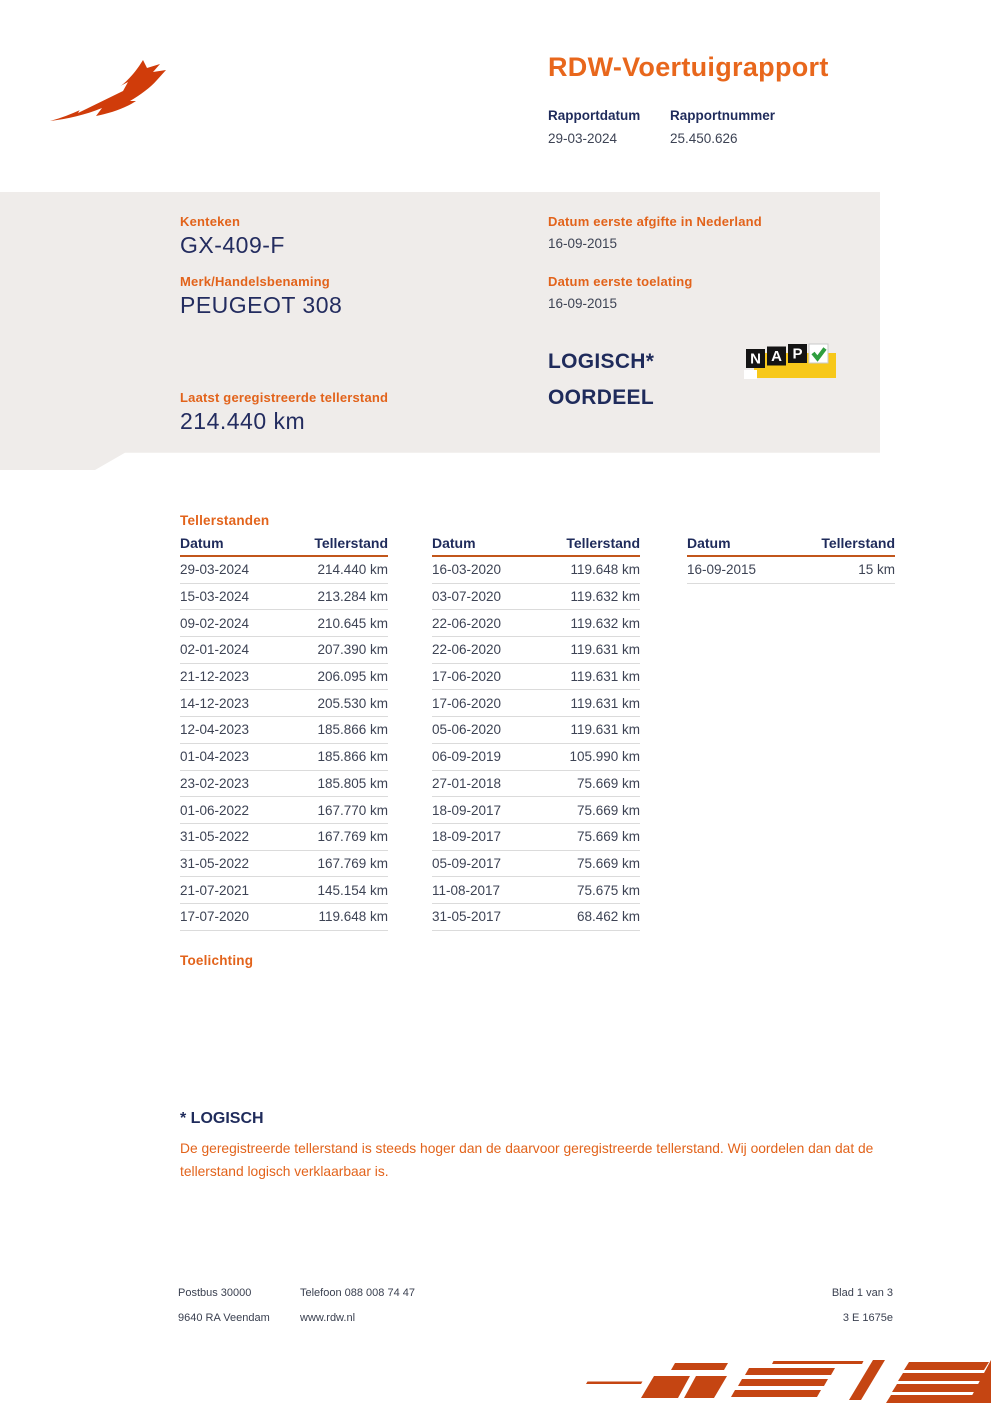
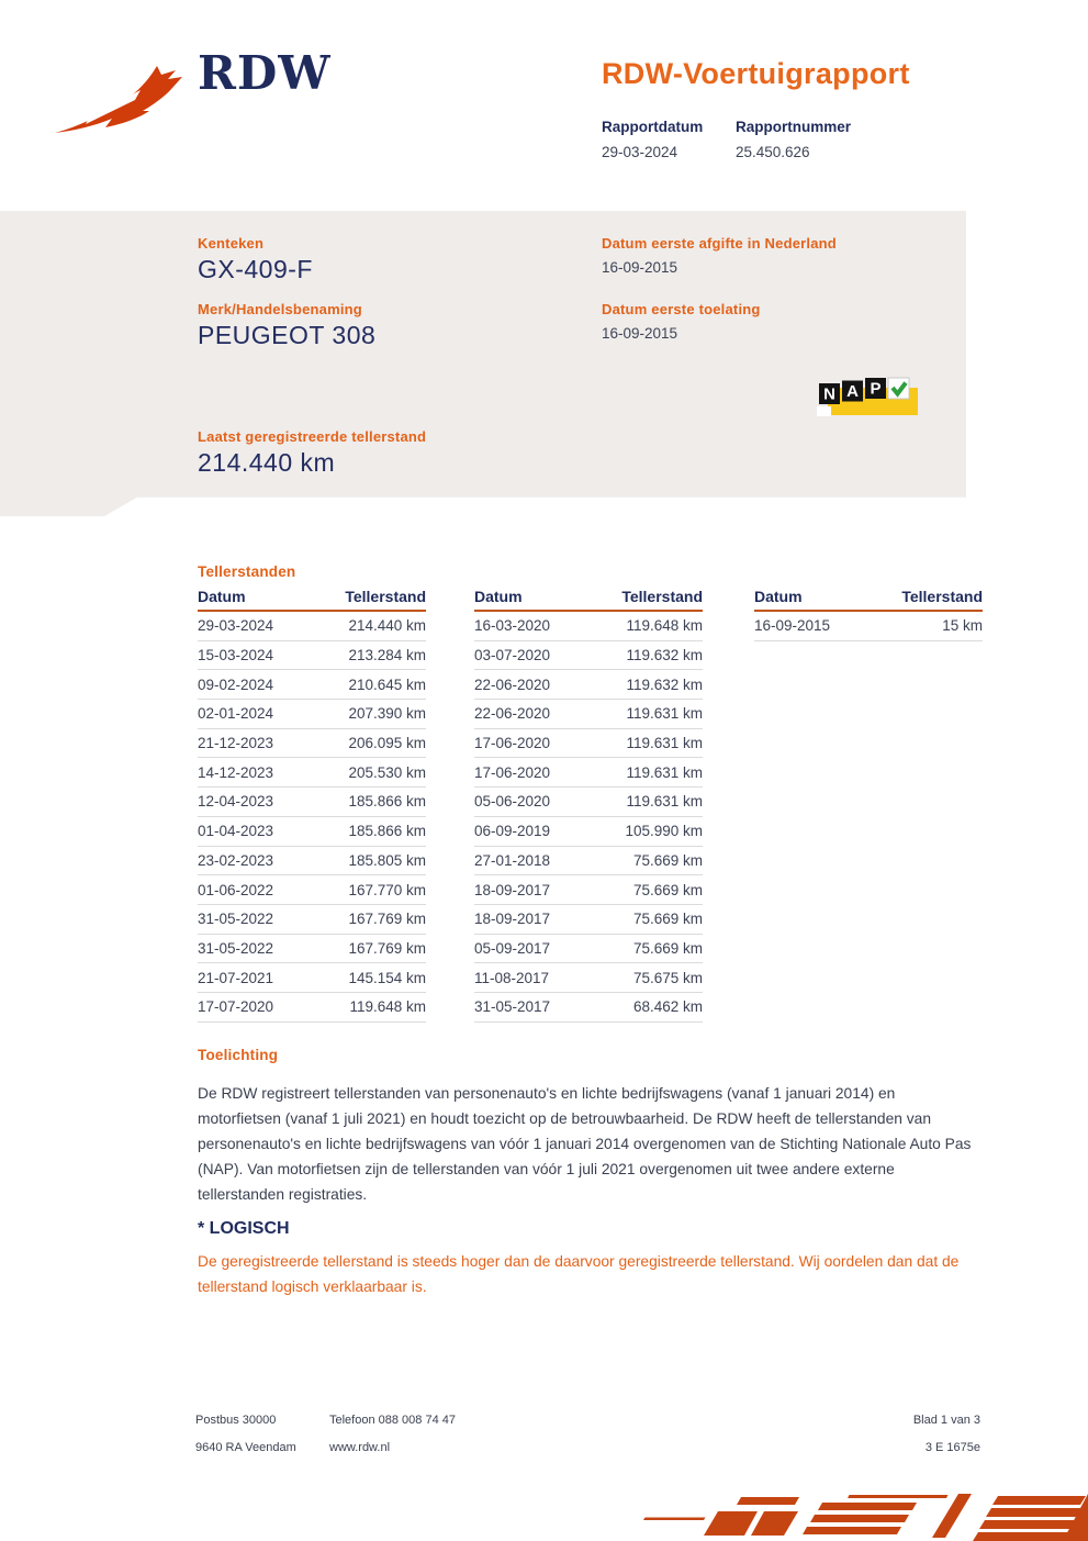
+ RDW
  RDW-Voertuigrapport
  Rapportdatum
  29-03-2024
  Rapportnummer
  25.450.626
  Kenteken
  GX-409-F
  Merk/Handelsbenaming
  PEUGEOT 308
  Laatst geregistreerde tellerstand
  214.440 km
  Datum eerste afgifte in Nederland
  16-09-2015
  Datum eerste toelating
  16-09-2015
- LOGISCH*
- OORDEEL
  N
  A
  P
  Tellerstanden
  Datum
  Tellerstand
  29-03-2024
  214.440 km
  15-03-2024
  213.284 km
  09-02-2024
  210.645 km
  02-01-2024
  207.390 km
  21-12-2023
  206.095 km
  14-12-2023
  205.530 km
  12-04-2023
  185.866 km
  01-04-2023
  185.866 km
  23-02-2023
  185.805 km
  01-06-2022
  167.770 km
  31-05-2022
  167.769 km
  31-05-2022
  167.769 km
  21-07-2021
  145.154 km
  17-07-2020
  119.648 km
  Datum
  Tellerstand
  16-03-2020
  119.648 km
  03-07-2020
  119.632 km
  22-06-2020
  119.632 km
  22-06-2020
  119.631 km
  17-06-2020
  119.631 km
  17-06-2020
  119.631 km
  05-06-2020
  119.631 km
  06-09-2019
  105.990 km
  27-01-2018
  75.669 km
  18-09-2017
  75.669 km
  18-09-2017
  75.669 km
  05-09-2017
  75.669 km
  11-08-2017
  75.675 km
  31-05-2017
  68.462 km
  Datum
  Tellerstand
  16-09-2015
  15 km
  Toelichting
+ De RDW registreert tellerstanden van personenauto's en lichte bedrijfswagens (vanaf 1 januari 2014) en motorfietsen (vanaf 1 juli 2021) en houdt toezicht op de betrouwbaarheid. De RDW heeft de tellerstanden van personenauto's en lichte bedrijfswagens van vóór 1 januari 2014 overgenomen van de Stichting Nationale Auto Pas (NAP). Van motorfietsen zijn de tellerstanden van vóór 1 juli 2021 overgenomen uit twee andere externe tellerstanden registraties.
  * LOGISCH
  De geregistreerde tellerstand is steeds hoger dan de daarvoor geregistreerde tellerstand. Wij oordelen dan dat de tellerstand logisch verklaarbaar is.
  Postbus 30000
  9640 RA Veendam
  Telefoon 088 008 74 47
  www.rdw.nl
  Blad 1 van 3
  3 E 1675e
